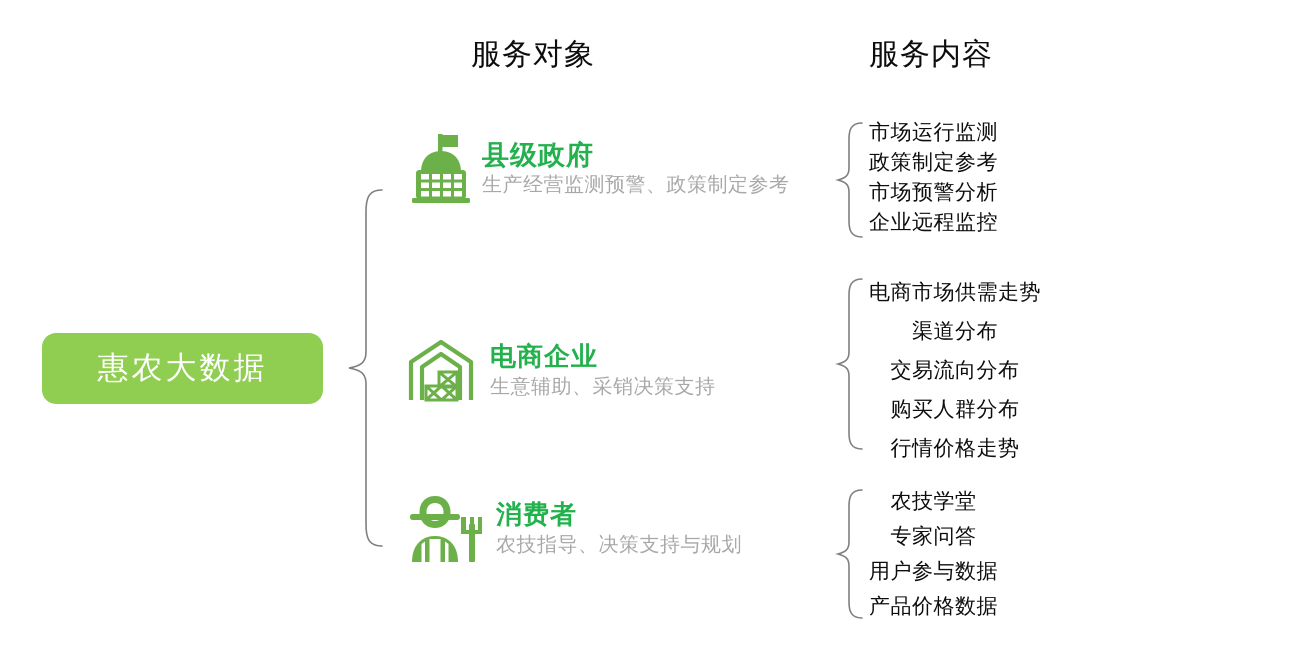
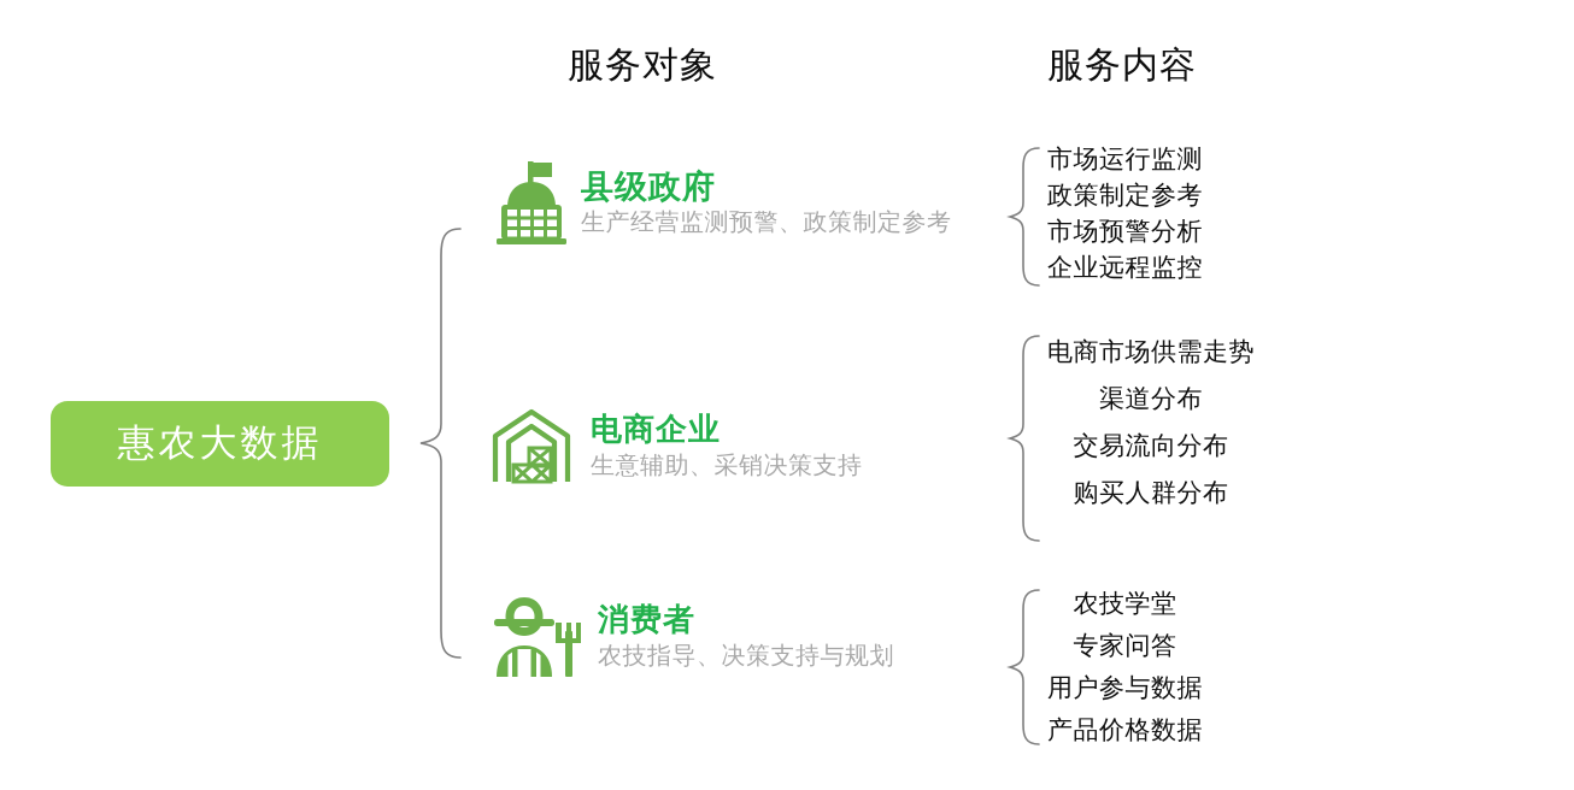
  服务对象
  服务内容
  惠农大数据
  县级政府
  生产经营监测预警、政策制定参考
  电商企业
  生意辅助、采销决策支持
  消费者
  农技指导、决策支持与规划
  市场运行监测
  政策制定参考
  市场预警分析
  企业远程监控
  电商市场供需走势
  渠道分布
  交易流向分布
  购买人群分布
- 行情价格走势
  农技学堂
  专家问答
  用户参与数据
  产品价格数据
